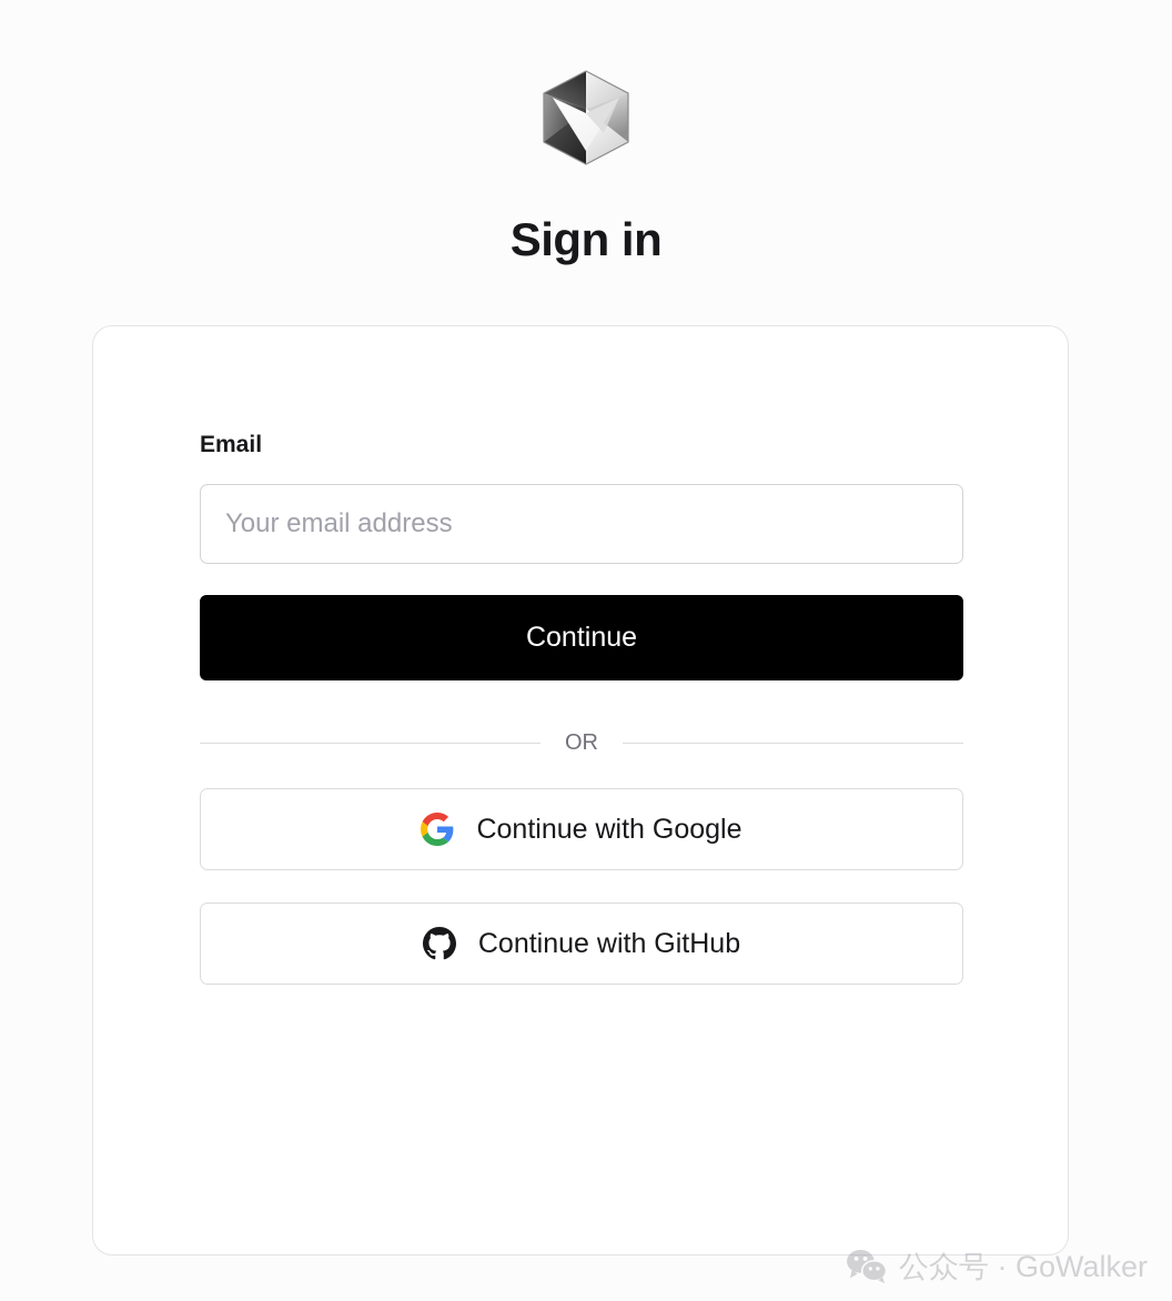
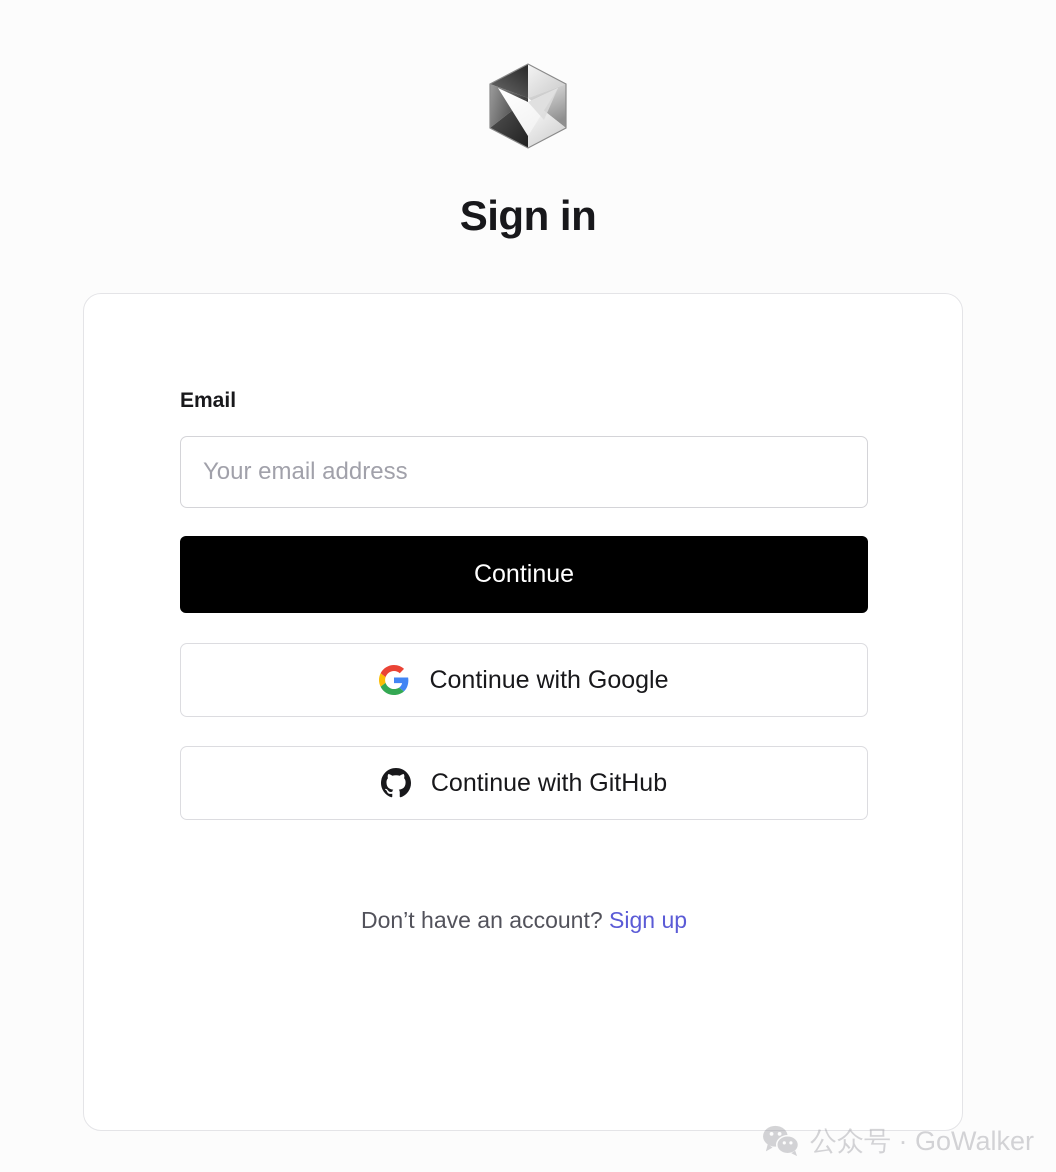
  Sign in
  Email
  Your email address
  Continue
- OR
  Continue with Google
  Continue with GitHub
+ Don’t have an account? Sign up
  公众号 · GoWalker
